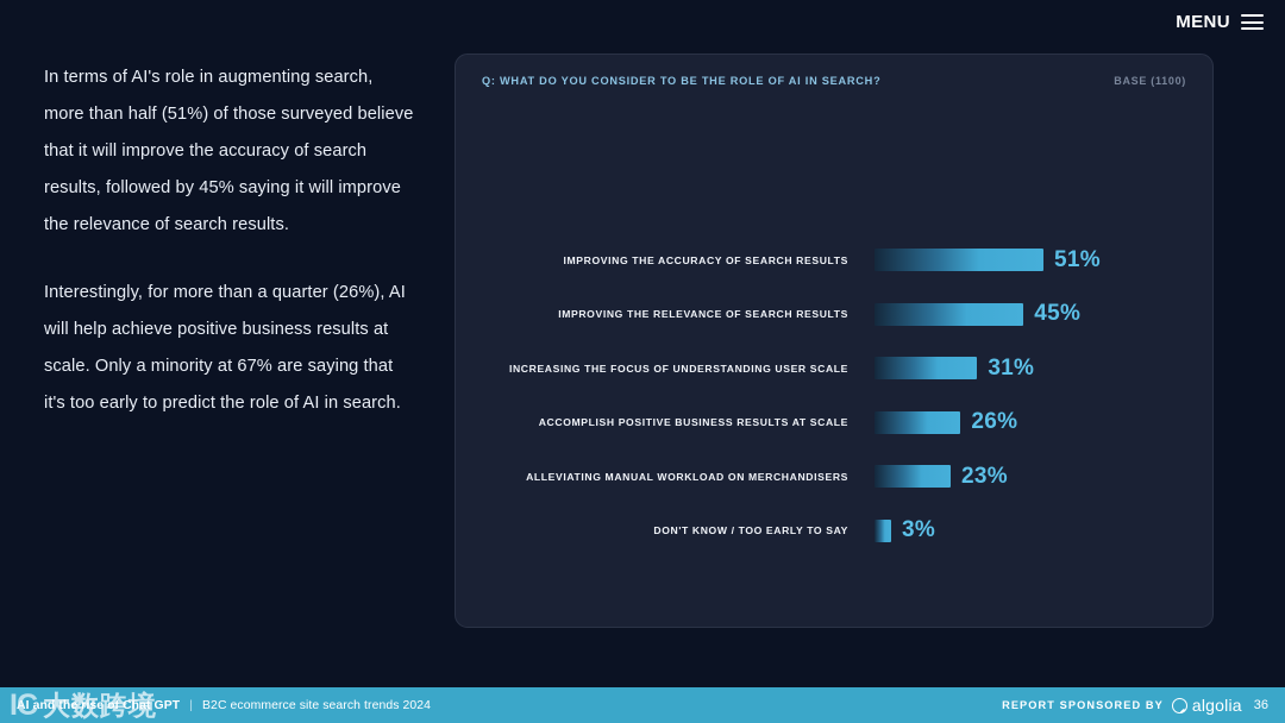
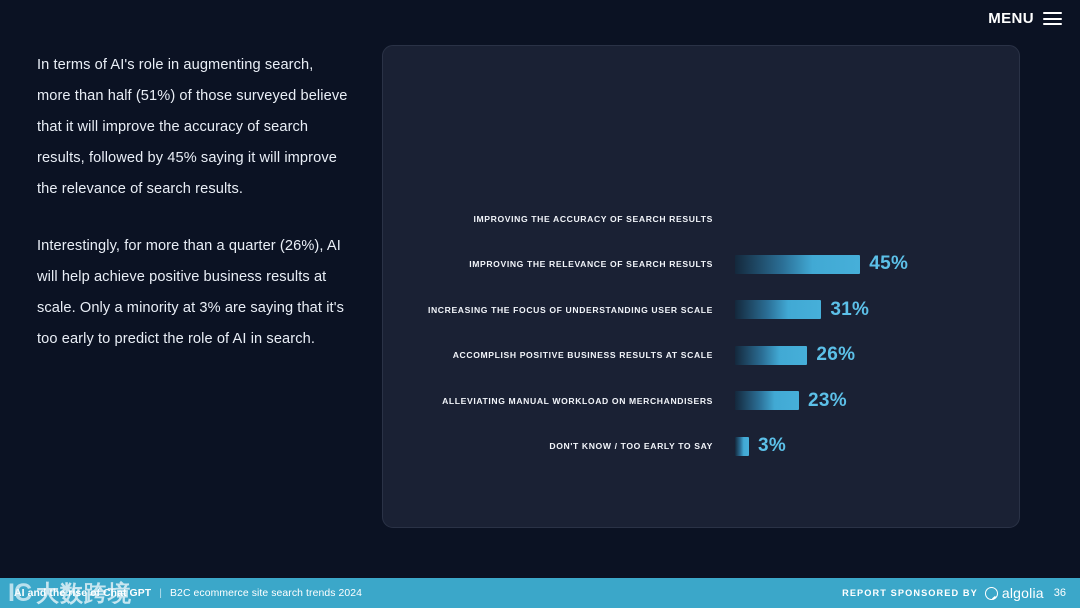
  MENU
  In terms of AI's role in augmenting search, more than half (51%) of those surveyed believe that it will improve the accuracy of search results, followed by 45% saying it will improve the relevance of search results.
- Interestingly, for more than a quarter (26%), AI will help achieve positive business results at scale. Only a minority at 67% are saying that it's too early to predict the role of AI in search.
+ Interestingly, for more than a quarter (26%), AI will help achieve positive business results at scale. Only a minority at 3% are saying that it's too early to predict the role of AI in search.
- Q: WHAT DO YOU CONSIDER TO BE THE ROLE OF AI IN SEARCH?
- BASE (1100)
  IMPROVING THE ACCURACY OF SEARCH RESULTS
- 51%
  IMPROVING THE RELEVANCE OF SEARCH RESULTS
  45%
  INCREASING THE FOCUS OF UNDERSTANDING USER SCALE
  31%
  ACCOMPLISH POSITIVE BUSINESS RESULTS AT SCALE
  26%
  ALLEVIATING MANUAL WORKLOAD ON MERCHANDISERS
  23%
  DON'T KNOW / TOO EARLY TO SAY
  3%
  AI and the rise of Chat GPT
  |
  B2C ecommerce site search trends 2024
  REPORT SPONSORED BY
  algolia
  36
  IC
  大数跨境
